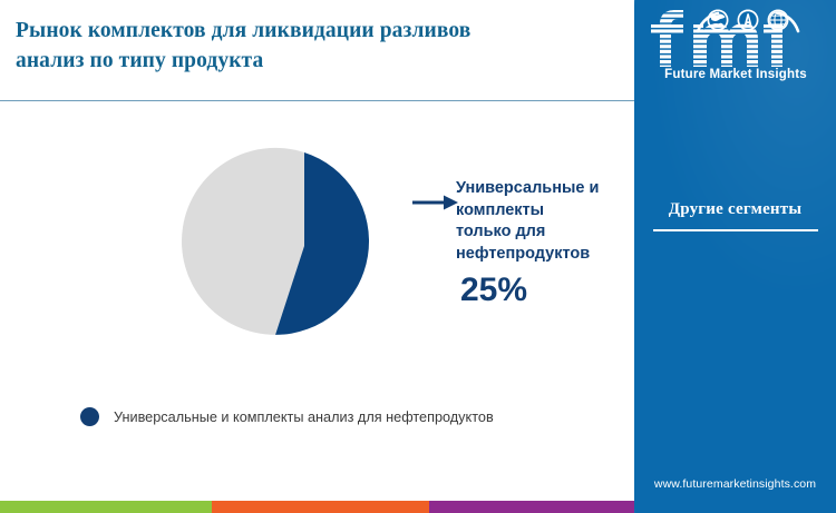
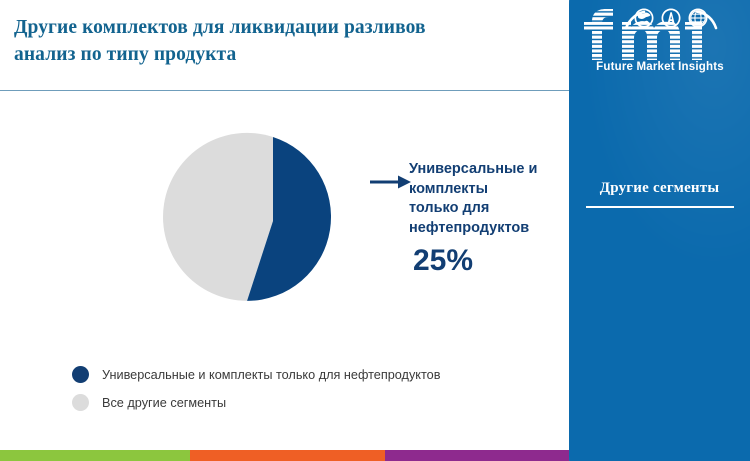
- Рынок комплектов для ликвидации разливов
+ Другие комплектов для ликвидации разливов
  анализ по типу продукта
  Универсальные и
  комплекты
  только для
  нефтепродуктов
  25%
- Универсальные и комплекты анализ для нефтепродуктов
+ Универсальные и комплекты только для нефтепродуктов
+ Все другие сегменты
  Future Market Insights
  Другие сегменты
- www.futuremarketinsights.com
